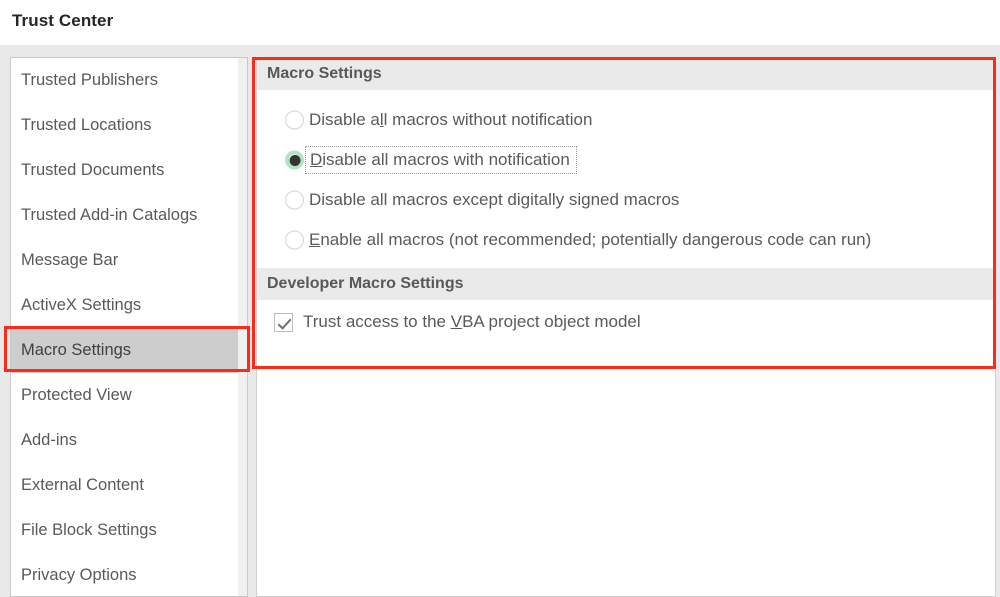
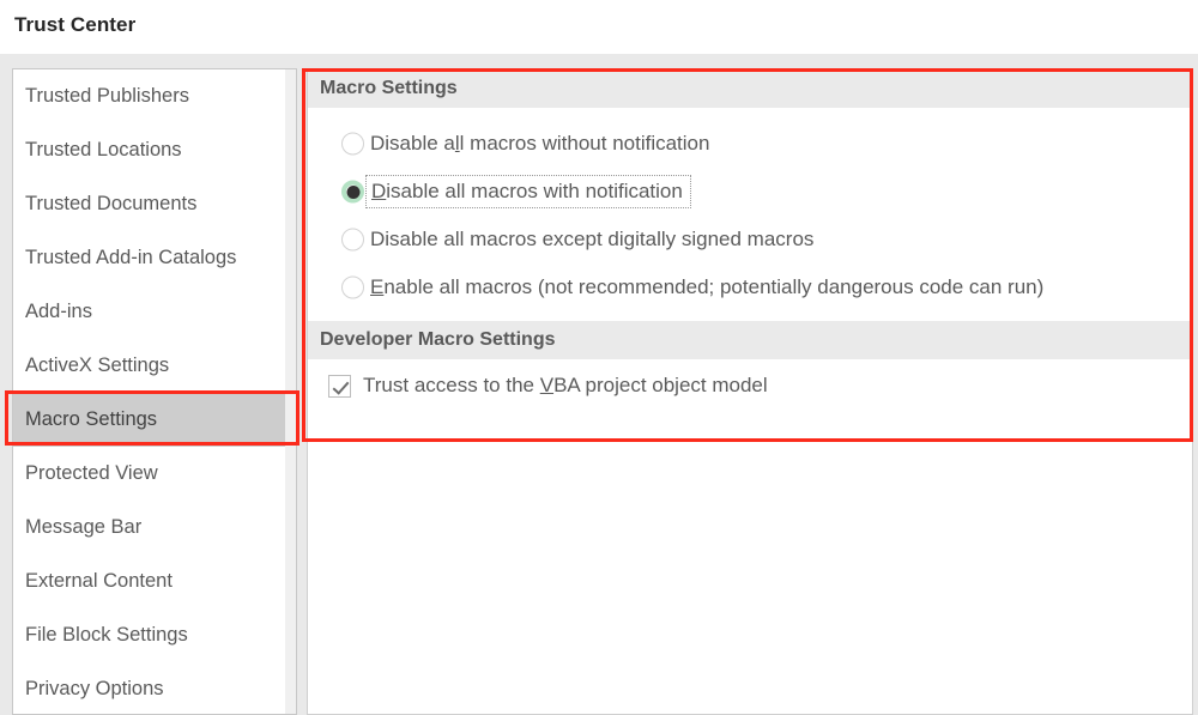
  Trust Center
  Trusted Publishers
  Trusted Locations
  Trusted Documents
  Trusted Add-in Catalogs
- Message Bar
+ Add-ins
  ActiveX Settings
  Macro Settings
  Protected View
- Add-ins
+ Message Bar
  External Content
  File Block Settings
  Privacy Options
  Macro Settings
  Disable all macros without notification
  Disable all macros with notification
  Disable all macros except digitally signed macros
  Enable all macros (not recommended; potentially dangerous code can run)
  Developer Macro Settings
  Trust access to the VBA project object model
